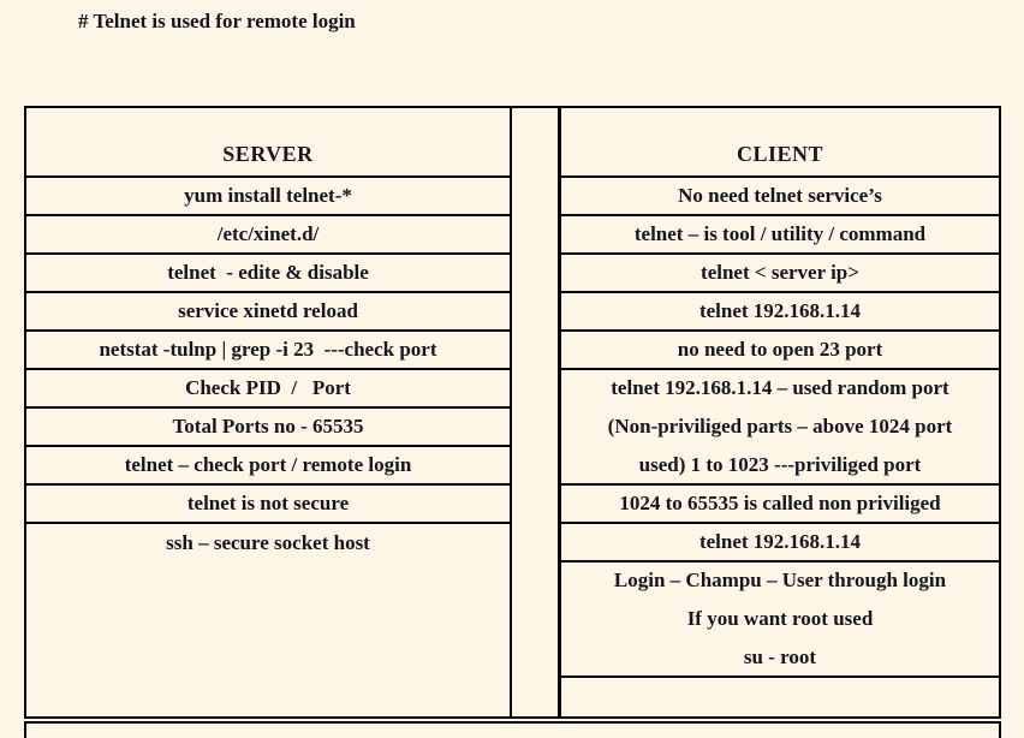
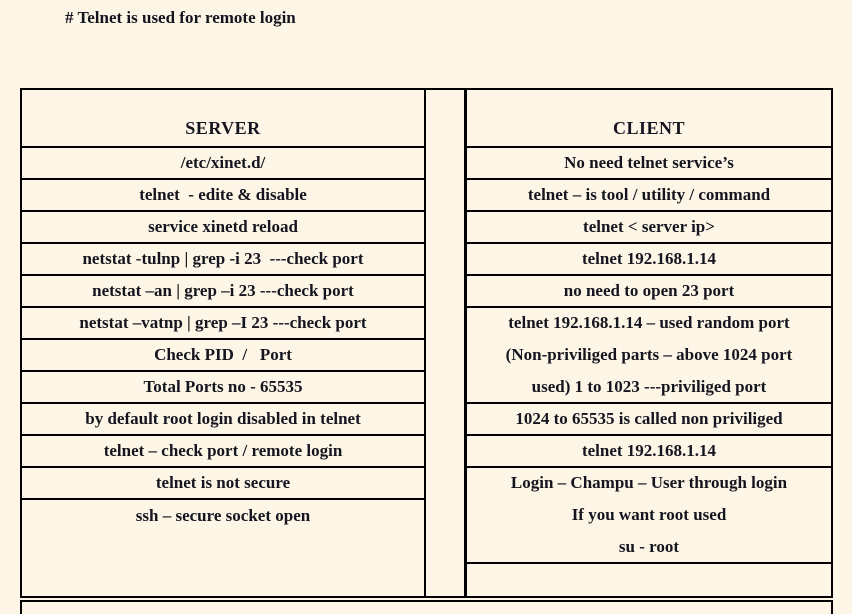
  # Telnet is used for remote login
  SERVER
- yum install telnet-*
  /etc/xinet.d/
  telnet - edite & disable
  service xinetd reload
  netstat -tulnp | grep -i 23 ---check port
+ netstat –an | grep –i 23 ---check port
+ netstat –vatnp | grep –I 23 ---check port
  Check PID / Port
  Total Ports no - 65535
+ by default root login disabled in telnet
  telnet – check port / remote login
  telnet is not secure
- ssh – secure socket host
+ ssh – secure socket open
  CLIENT
  No need telnet service’s
  telnet – is tool / utility / command
  telnet < server ip>
  telnet 192.168.1.14
  no need to open 23 port
  telnet 192.168.1.14 – used random port
  (Non-priviliged parts – above 1024 port
  used) 1 to 1023 ---priviliged port
  1024 to 65535 is called non priviliged
  telnet 192.168.1.14
  Login – Champu – User through login
  If you want root used
  su - root
